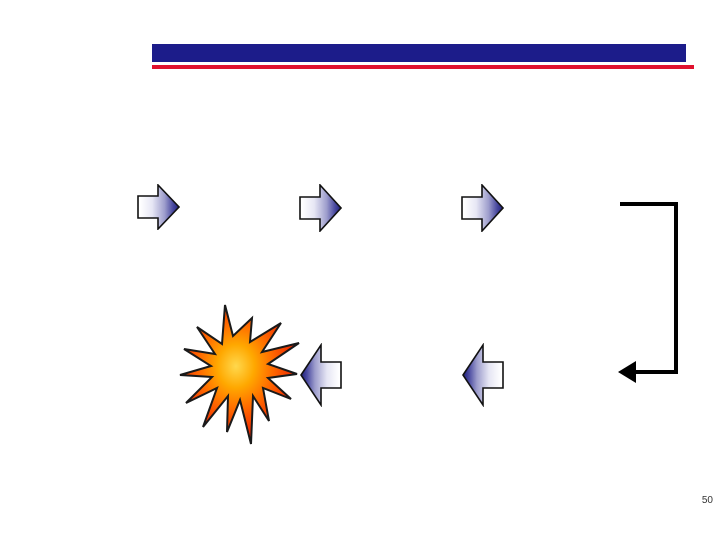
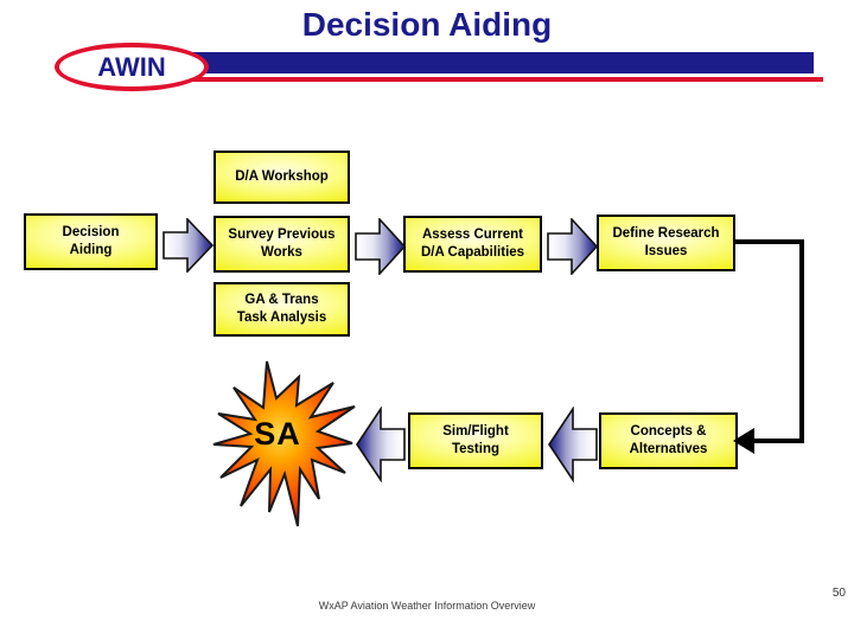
+ Decision Aiding
+ AWIN
+ D/A Workshop
+ Decision
+ Aiding
+ Survey Previous
+ Works
+ Assess Current
+ D/A Capabilities
+ Define Research
+ Issues
+ GA & Trans
+ Task Analysis
+ Sim/Flight
+ Testing
+ Concepts &
+ Alternatives
+ SA
+ WxAP Aviation Weather Information Overview
  50
